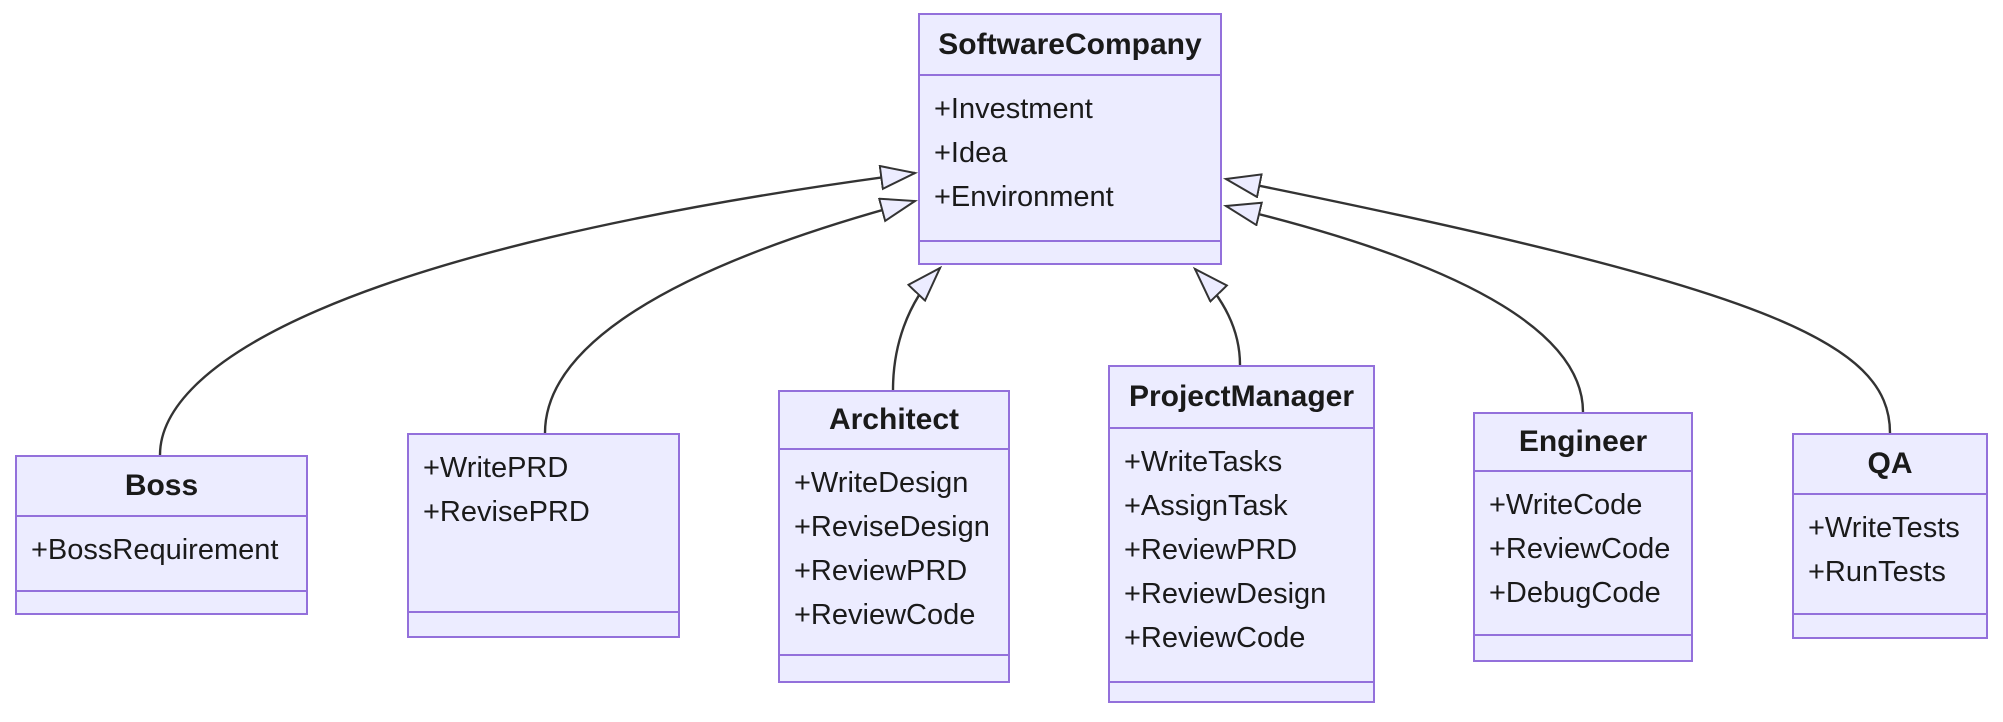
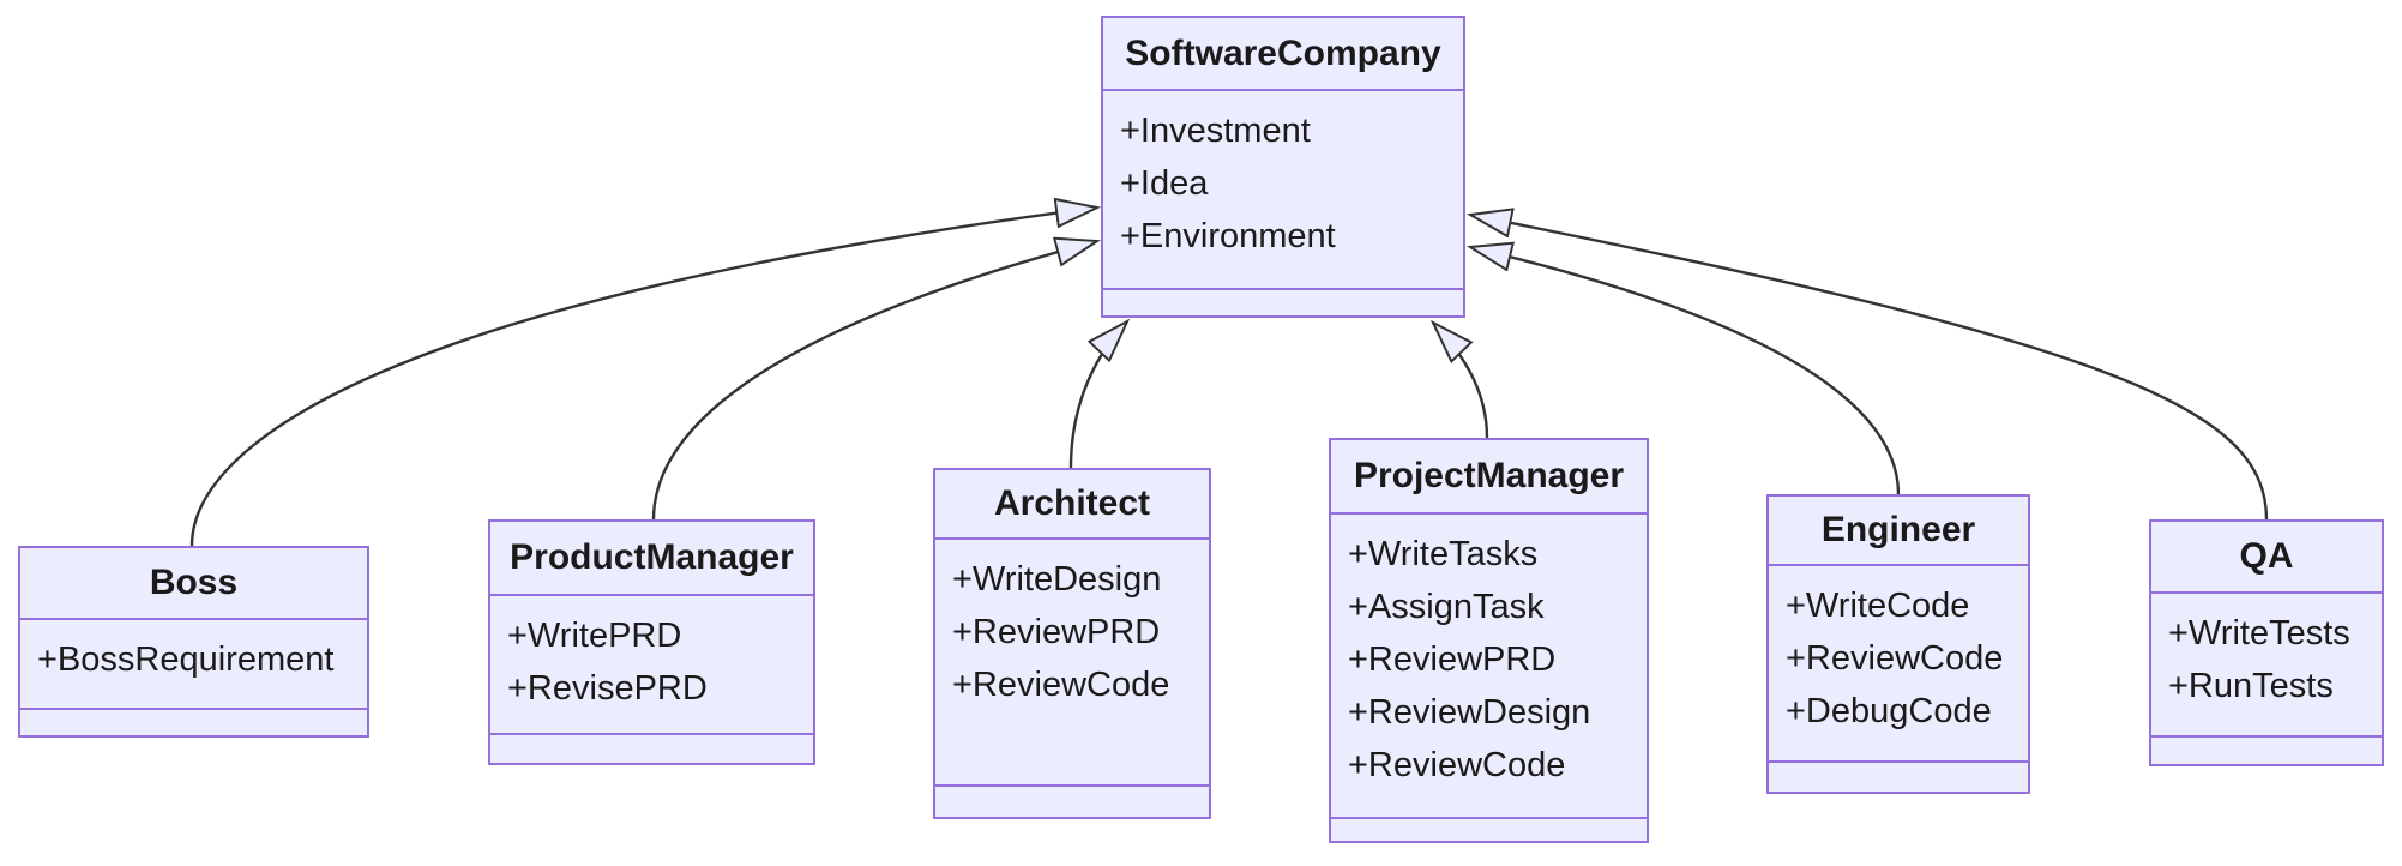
  SoftwareCompany
  +Investment
  +Idea
  +Environment
  Boss
  +BossRequirement
+ ProductManager
  +WritePRD
  +RevisePRD
  Architect
  +WriteDesign
- +ReviseDesign
  +ReviewPRD
  +ReviewCode
  ProjectManager
  +WriteTasks
  +AssignTask
  +ReviewPRD
  +ReviewDesign
  +ReviewCode
  Engineer
  +WriteCode
  +ReviewCode
  +DebugCode
  QA
  +WriteTests
  +RunTests
